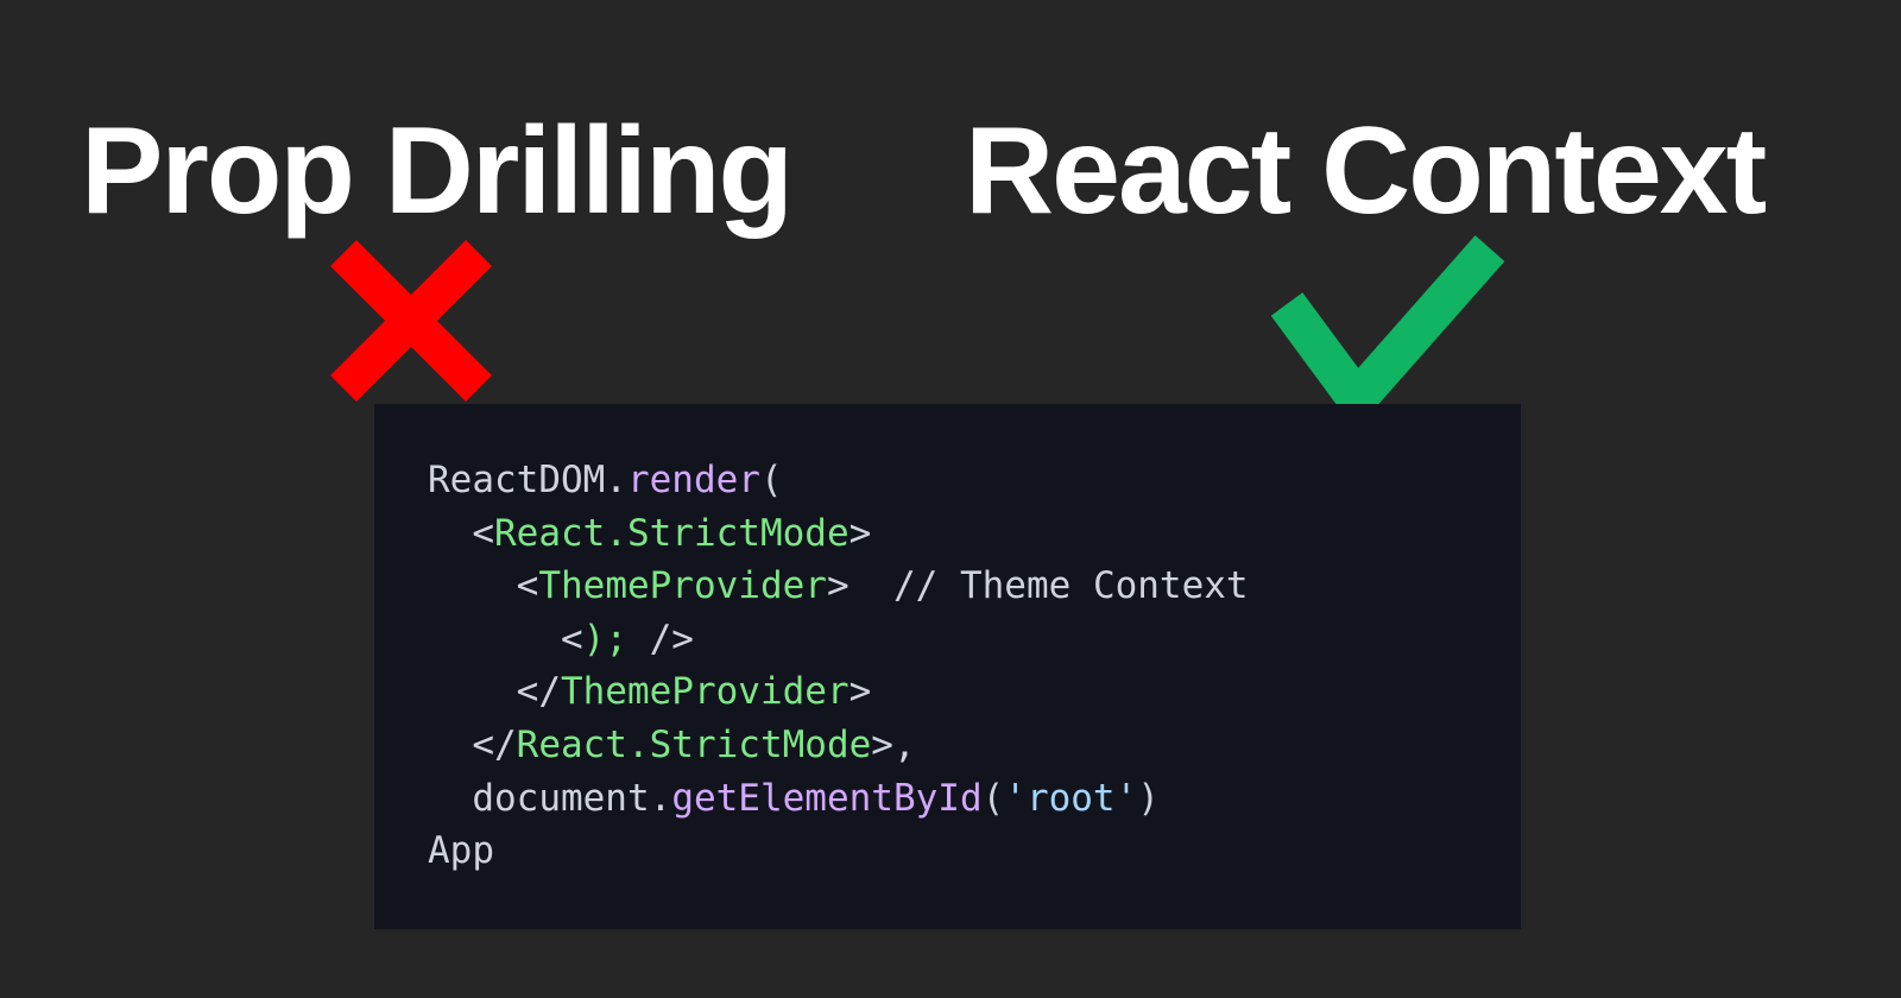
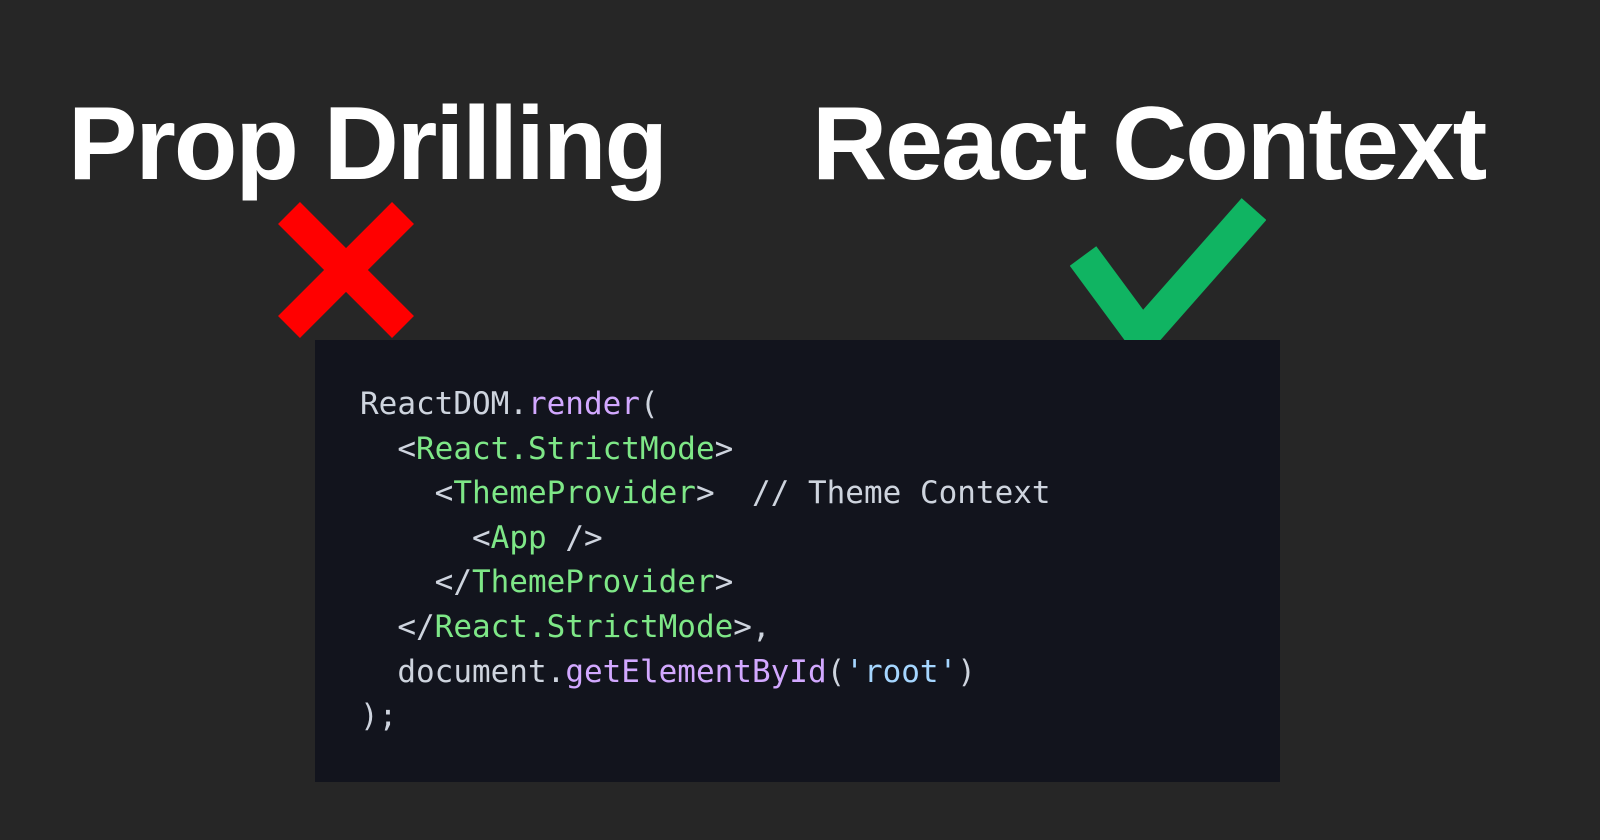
  Prop Drilling
  React Context
  ReactDOM.render(
  <React.StrictMode>
  <ThemeProvider> // Theme Context
- <); />
+ <App />
  </ThemeProvider>
  </React.StrictMode>,
  document.getElementById('root')
- App
+ );
